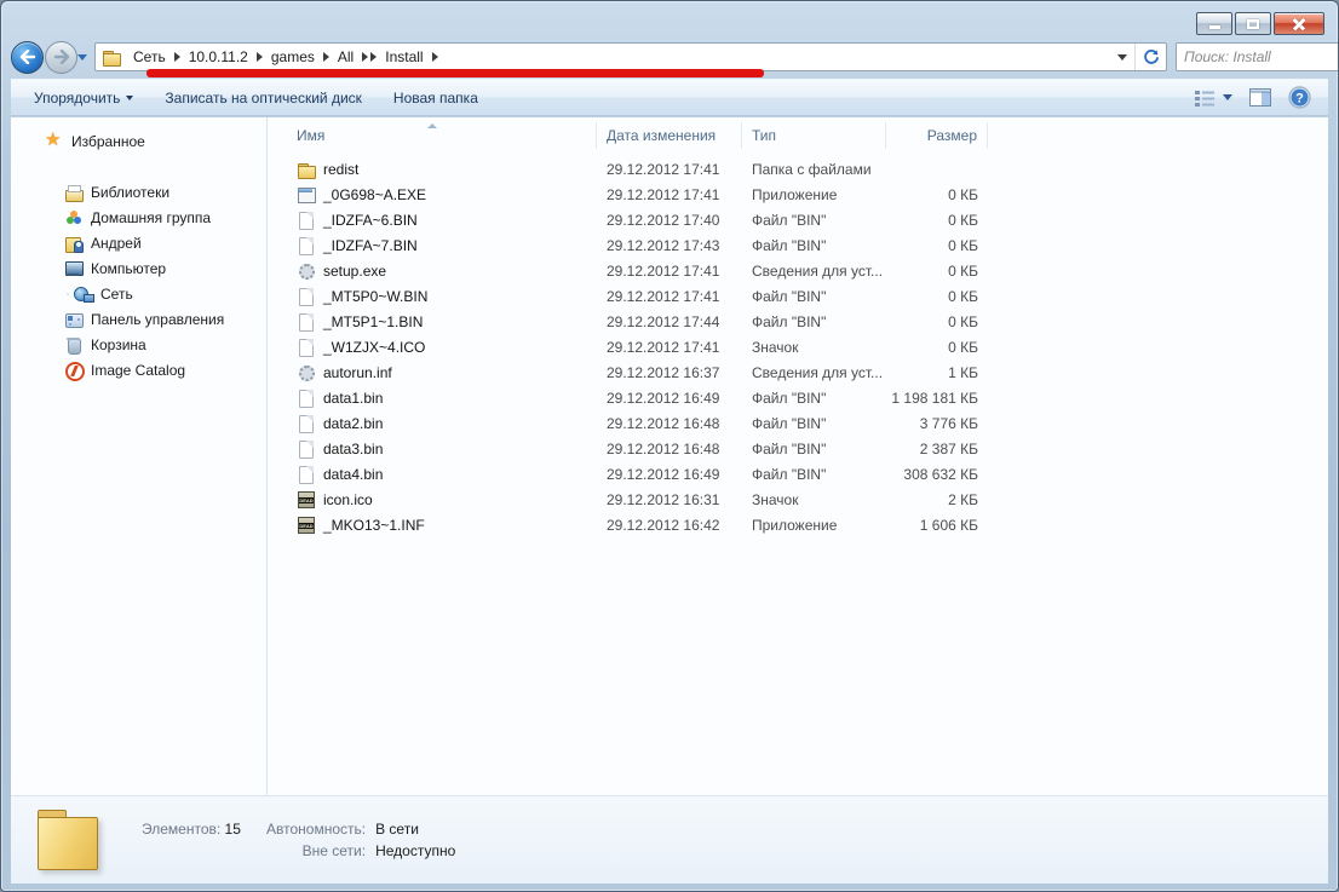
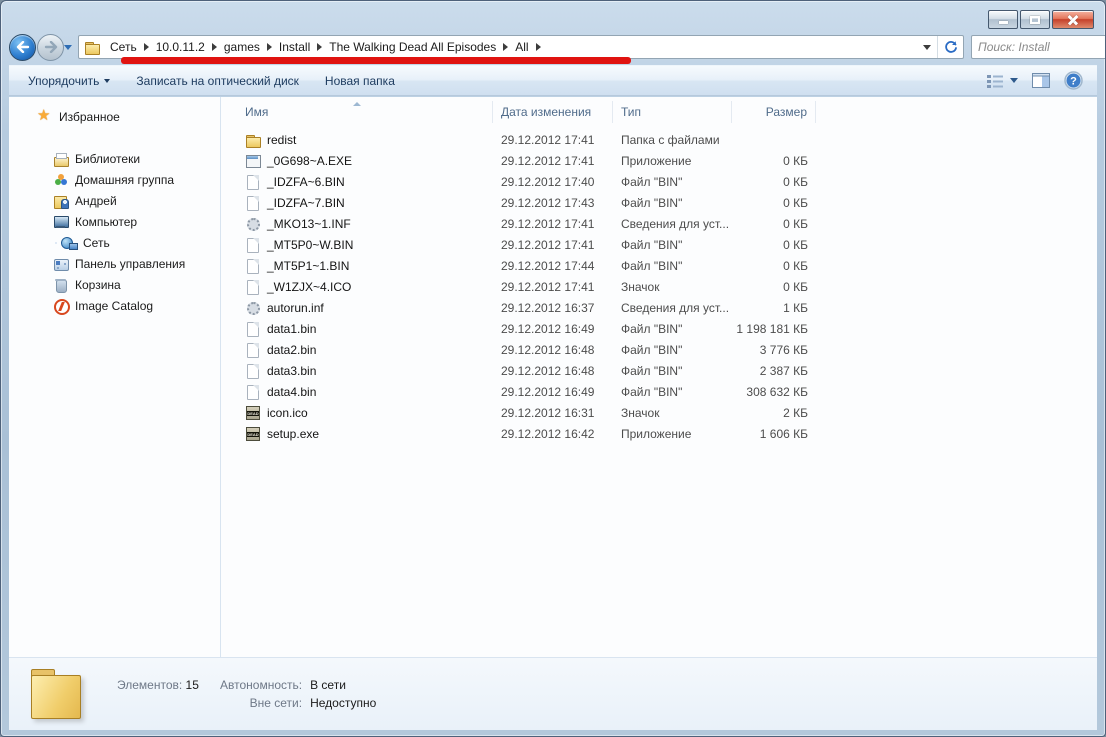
  Сеть
  10.0.11.2
  games
- All
+ Install
+ The Walking Dead All Episodes
- Install
+ All
  Поиск: Install
  Упорядочить
  Записать на оптический диск
  Новая папка
  ?
  Избранное
  Библиотеки
  Домашняя группа
  Андрей
  Компьютер
  Сеть
  Панель управления
  Корзина
  Image Catalog
  Имя
  Дата изменения
  Тип
  Размер
  redist
  29.12.2012 17:41
  Папка с файлами
  _0G698~A.EXE
  29.12.2012 17:41
  Приложение
  0 КБ
  _IDZFA~6.BIN
  29.12.2012 17:40
  Файл "BIN"
  0 КБ
  _IDZFA~7.BIN
  29.12.2012 17:43
  Файл "BIN"
  0 КБ
- setup.exe
+ _MKO13~1.INF
  29.12.2012 17:41
  Сведения для уст...
  0 КБ
  _MT5P0~W.BIN
  29.12.2012 17:41
  Файл "BIN"
  0 КБ
  _MT5P1~1.BIN
  29.12.2012 17:44
  Файл "BIN"
  0 КБ
  _W1ZJX~4.ICO
  29.12.2012 17:41
  Значок
  0 КБ
  autorun.inf
  29.12.2012 16:37
  Сведения для уст...
  1 КБ
  data1.bin
  29.12.2012 16:49
  Файл "BIN"
  1 198 181 КБ
  data2.bin
  29.12.2012 16:48
  Файл "BIN"
  3 776 КБ
  data3.bin
  29.12.2012 16:48
  Файл "BIN"
  2 387 КБ
  data4.bin
  29.12.2012 16:49
  Файл "BIN"
  308 632 КБ
  icon.ico
  29.12.2012 16:31
  Значок
  2 КБ
- _MKO13~1.INF
+ setup.exe
  29.12.2012 16:42
  Приложение
  1 606 КБ
  Элементов: 15
  Автономность:
  В сети
  Вне сети:
  Недоступно
